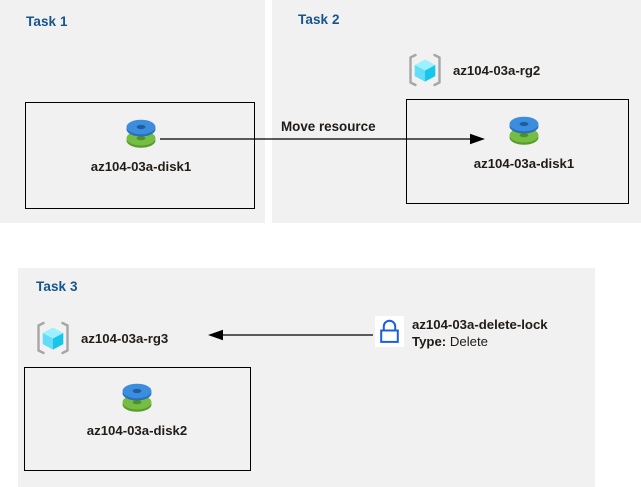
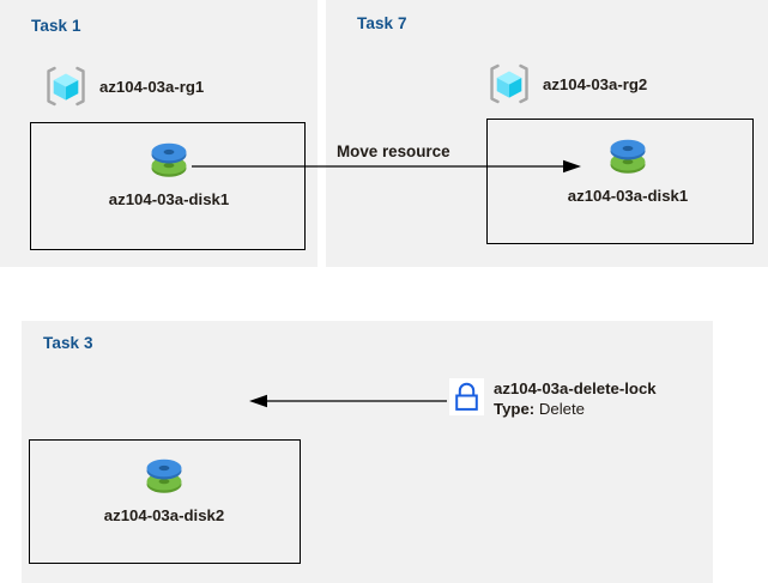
  Task 1
+ az104-03a-rg1
  az104-03a-disk1
- Task 2
+ Task 7
  az104-03a-rg2
  az104-03a-disk1
  Move resource
  Task 3
- az104-03a-rg3
  az104-03a-disk2
  az104-03a-delete-lock
  Type: Delete
